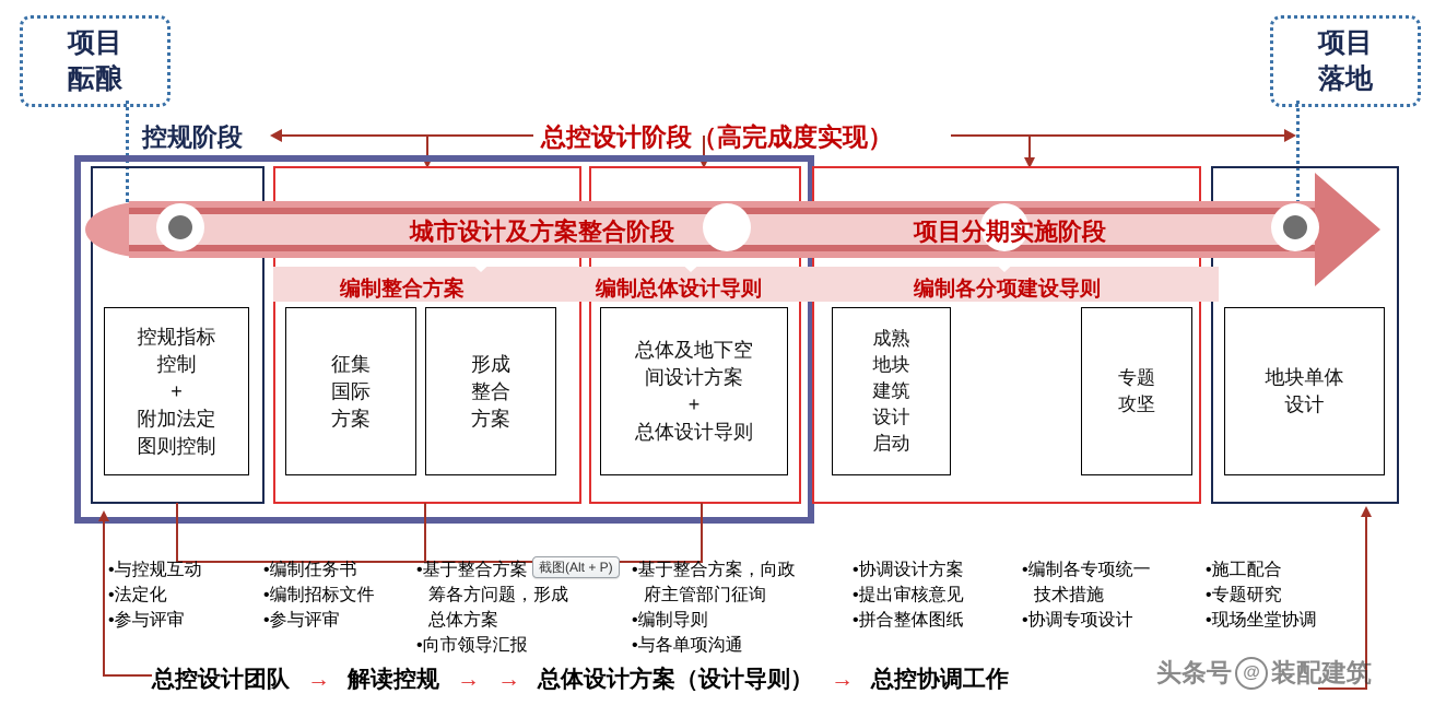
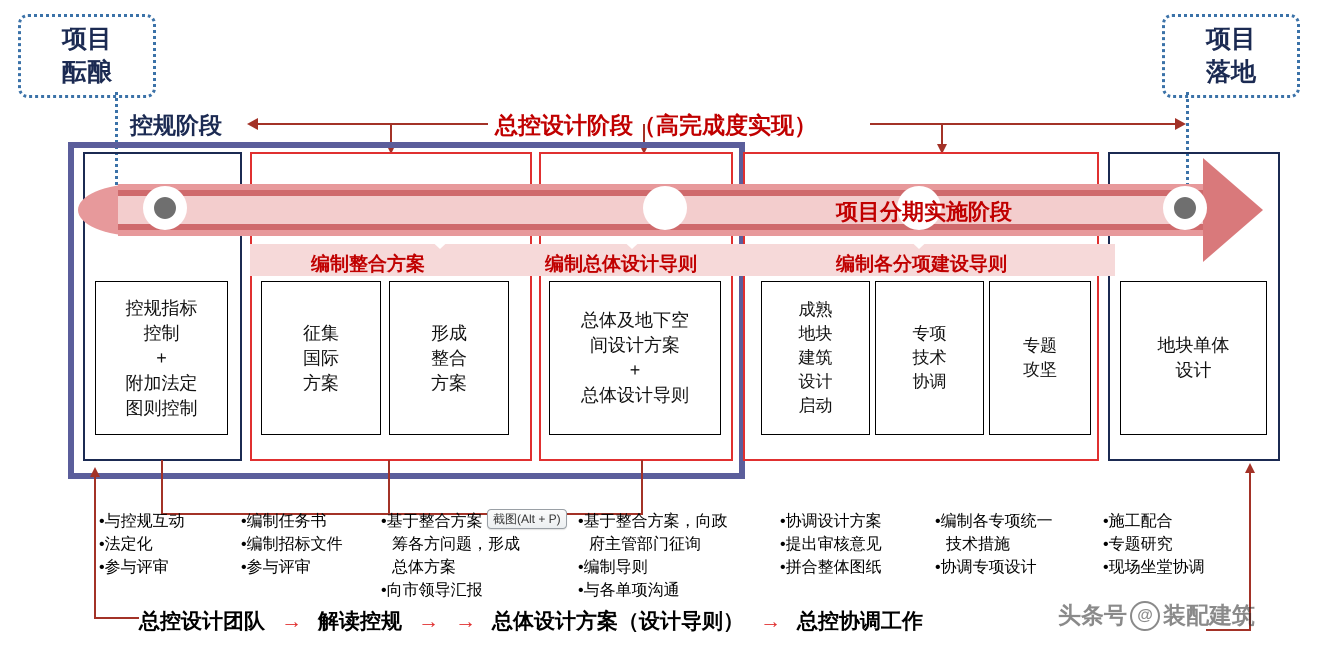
  项目
  酝酿
  项目
  落地
  控规阶段
  总控设计阶段高完成度实现）
- 城市设计及方案整合阶段
  项目分期实施阶段
  编制整合方案
  编制总体设计导则
  编制各分项建设导则
  控规指标
  控制
  +
  附加法定
  图则控制
  征集
  国际
  方案
  形成
  整合
  方案
  总体及地下空
  间设计方案
  +
  总体设计导则
  成熟
  地块
  建筑
  设计
  启动
+ 专项
+ 技术
+ 协调
  专题
  攻坚
  地块单体
  设计
  •与控规互动
  •法定化
  •参与评审
  •编制任务书
  •编制招标文件
  •参与评审
  •基于整合方案
  筹各方问题，形成
  总体方案
  •向市领导汇报
  •基于整合方案，向政
  府主管部门征询
  •编制导则
  •与各单项沟通
  •协调设计方案
  •提出审核意见
  •拼合整体图纸
  •编制各专项统一
  技术措施
  •协调专项设计
  •施工配合
  •专题研究
  •现场坐堂协调
  截图(Alt + P)
  总控设计团队
  →
  解读控规
  →
  →
  总体设计方案（设计导则）
  →
  总控协调工作
  头条号
  @
  装配建筑
